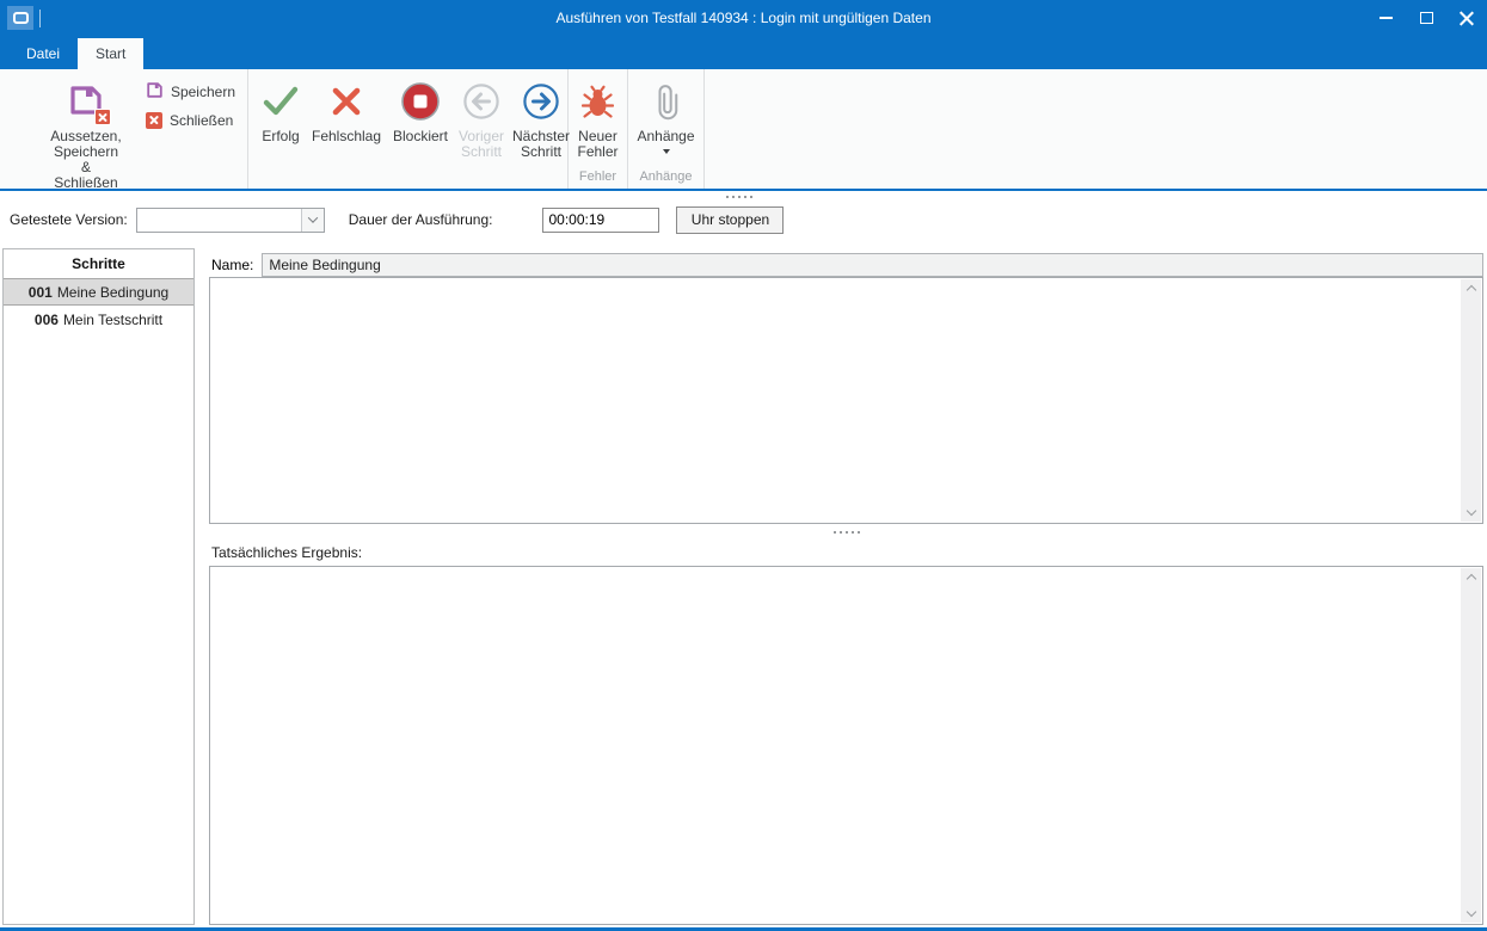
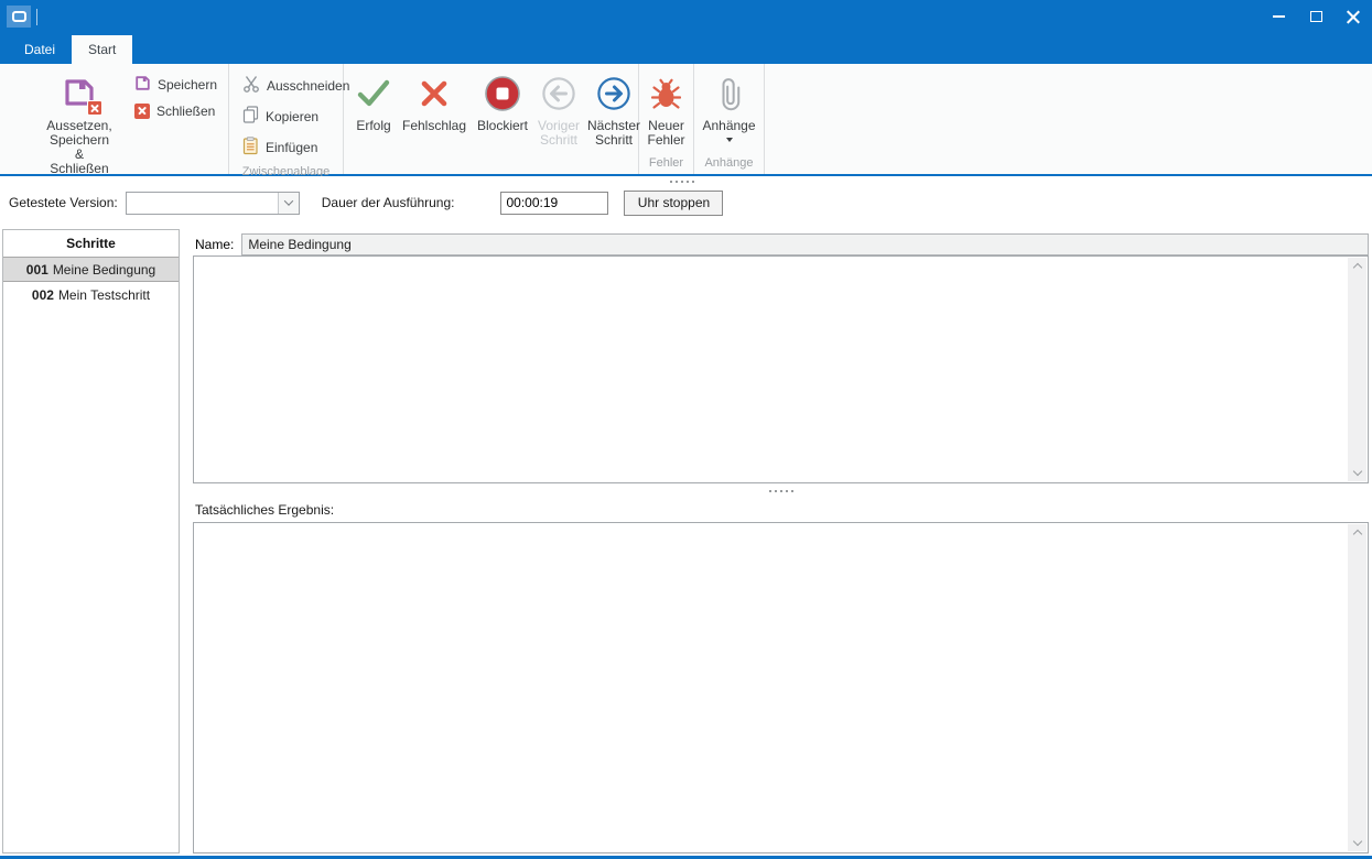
- Ausführen von Testfall 140934 : Login mit ungültigen Daten
  Datei
  Start
  Aussetzen, Speichern & Schließen
  Speichern
  Schließen
+ Ausschneiden
+ Kopieren
+ Einfügen
+ Zwischenablage
  Erfolg
  Fehlschlag
  Blockiert
  Voriger Schritt
  Nächster Schritt
  Neuer Fehler
  Fehler
  Anhänge
  Anhänge
  Getestete Version:
  Dauer der Ausführung:
  00:00:19
  Uhr stoppen
  Schritte
  001
  Meine Bedingung
- 006
+ 002
  Mein Testschritt
  Name:
  Meine Bedingung
  Tatsächliches Ergebnis:
